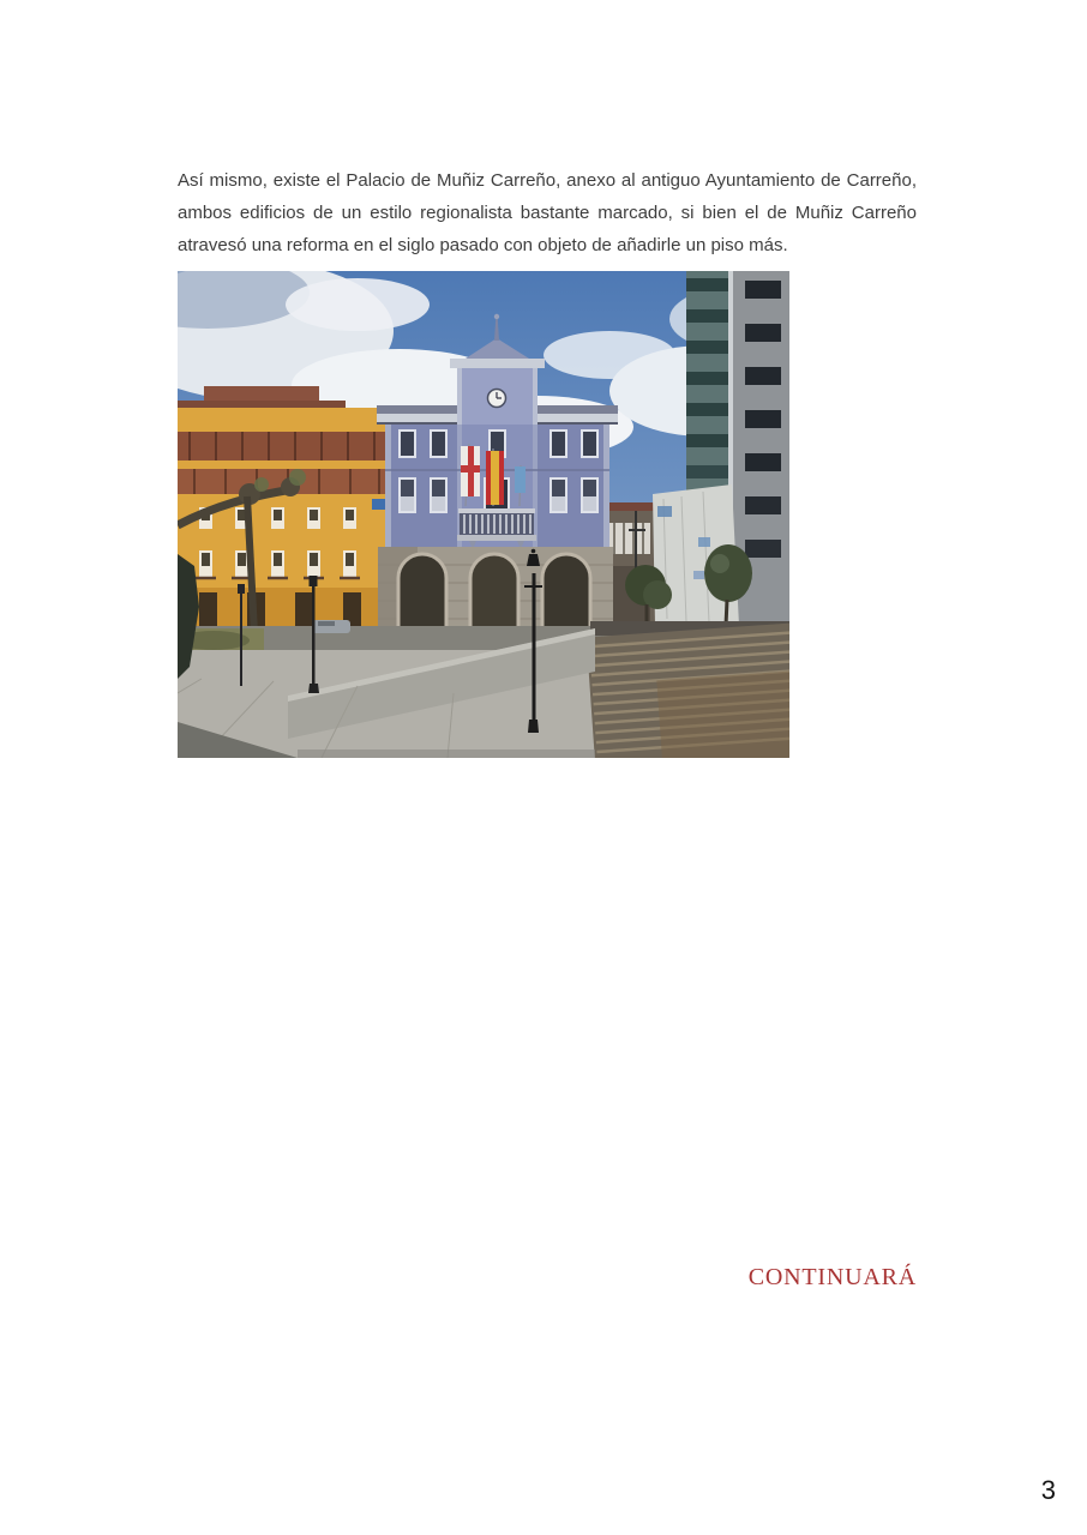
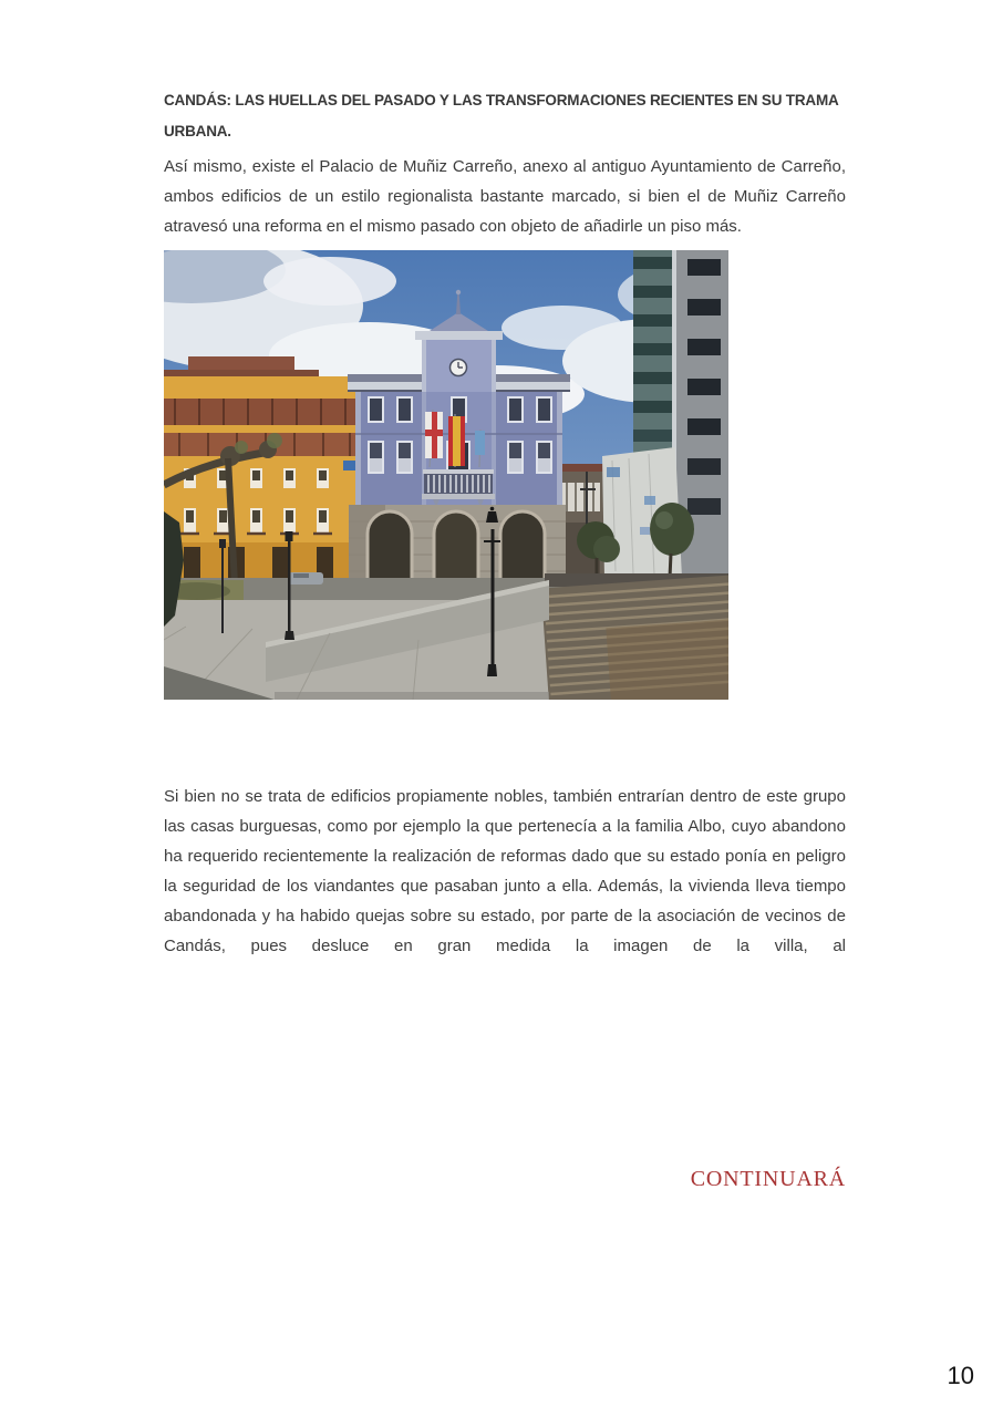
+ CANDÁS: LAS HUELLAS DEL PASADO Y LAS TRANSFORMACIONES RECIENTES EN SU TRAMA URBANA.
- Así mismo, existe el Palacio de Muñiz Carreño, anexo al antiguo Ayuntamiento de Carreño, ambos edificios de un estilo regionalista bastante marcado, si bien el de Muñiz Carreño atravesó una reforma en el siglo pasado con objeto de añadirle un piso más.
+ Así mismo, existe el Palacio de Muñiz Carreño, anexo al antiguo Ayuntamiento de Carreño, ambos edificios de un estilo regionalista bastante marcado, si bien el de Muñiz Carreño atravesó una reforma en el mismo pasado con objeto de añadirle un piso más.
+ Si bien no se trata de edificios propiamente nobles, también entrarían dentro de este grupo las casas burguesas, como por ejemplo la que pertenecía a la familia Albo, cuyo abandono ha requerido recientemente la realización de reformas dado que su estado ponía en peligro la seguridad de los viandantes que pasaban junto a ella. Además, la vivienda lleva tiempo abandonada y ha habido quejas sobre su estado, por parte de la asociación de vecinos de Candás, pues desluce en gran medida la imagen de la villa, al
  CONTINUARÁ
- 3
+ 10
